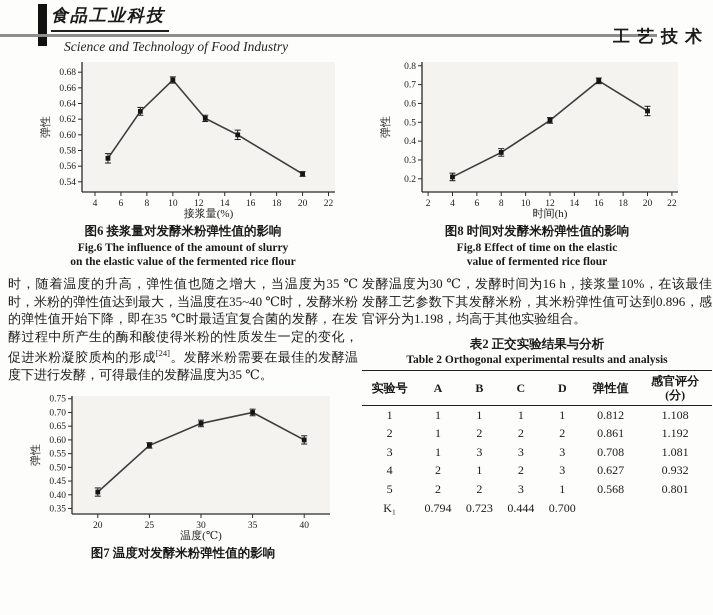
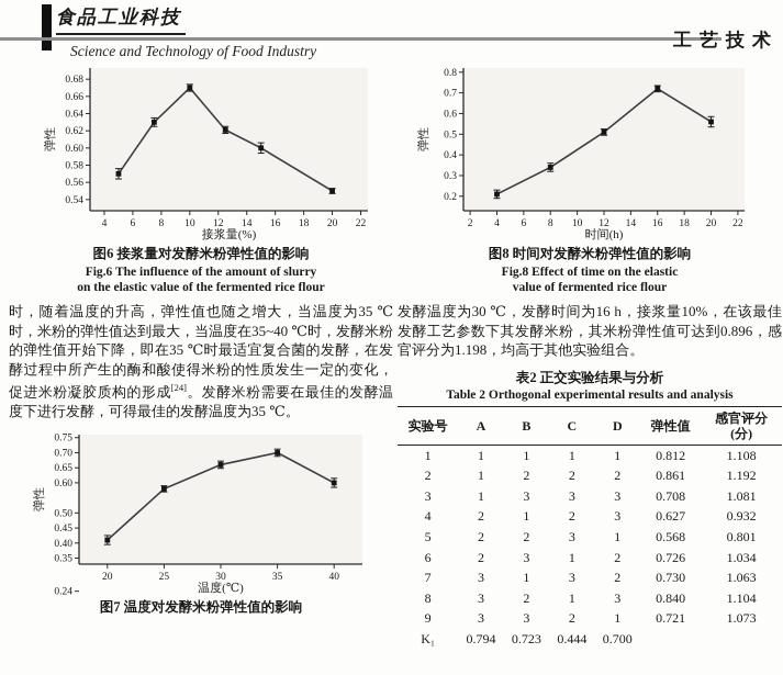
  食品工业科技
  工艺技术
  Science and Technology of Food Industry
  4
  6
  8
  10
  12
  14
  16
  18
  20
  22
  0.54
  0.56
  0.58
  0.60
  0.62
  0.64
  0.66
  0.68
  接浆量(%)
  图6 接浆量对发酵米粉弹性值的影响
  Fig.6 The influence of the amount of slurry
  on the elastic value of the fermented rice flour
  时，随着温度的升高，弹性值也随之增大，当温度为35 ℃时，米粉的弹性值达到最大，当温度在35~40 ℃时，发酵米粉的弹性值开始下降，即在35 ℃时最适宜复合菌的发酵，在发酵过程中所产生的酶和酸使得米粉的性质发生一定的变化，促进米粉凝胶质构的形成[24]。发酵米粉需要在最佳的发酵温度下进行发酵，可得最佳的发酵温度为35 ℃。
  20
  25
  30
  35
  40
  0.35
  0.40
  0.45
  0.50
- 0.55
+ 0.24
  0.60
  0.65
  0.70
  0.75
  温度(℃)
  图7 温度对发酵米粉弹性值的影响
  2
  4
  6
  8
  10
  12
  14
  16
  18
  20
  22
  0.2
  0.3
  0.4
  0.5
  0.6
  0.7
  0.8
  时间(h)
  图8 时间对发酵米粉弹性值的影响
  Fig.8 Effect of time on the elastic
  value of fermented rice flour
  发酵温度为30 ℃，发酵时间为16 h，接浆量10%，在该最佳发酵工艺参数下其发酵米粉，其米粉弹性值可达到0.896，感官评分为1.198，均高于其他实验组合。
  表2 正交实验结果与分析
  Table 2 Orthogonal experimental results and analysis
  实验号	A	B	C	D	弹性值	感官评分 (分)
  1	1	1	1	1	0.812	1.108
  2	1	2	2	2	0.861	1.192
  3	1	3	3	3	0.708	1.081
  4	2	1	2	3	0.627	0.932
  5	2	2	3	1	0.568	0.801
+ 6	2	3	1	2	0.726	1.034
+ 7	3	1	3	2	0.730	1.063
+ 8	3	2	1	3	0.840	1.104
+ 9	3	3	2	1	0.721	1.073
  K₁	0.794	0.723	0.444	0.700
